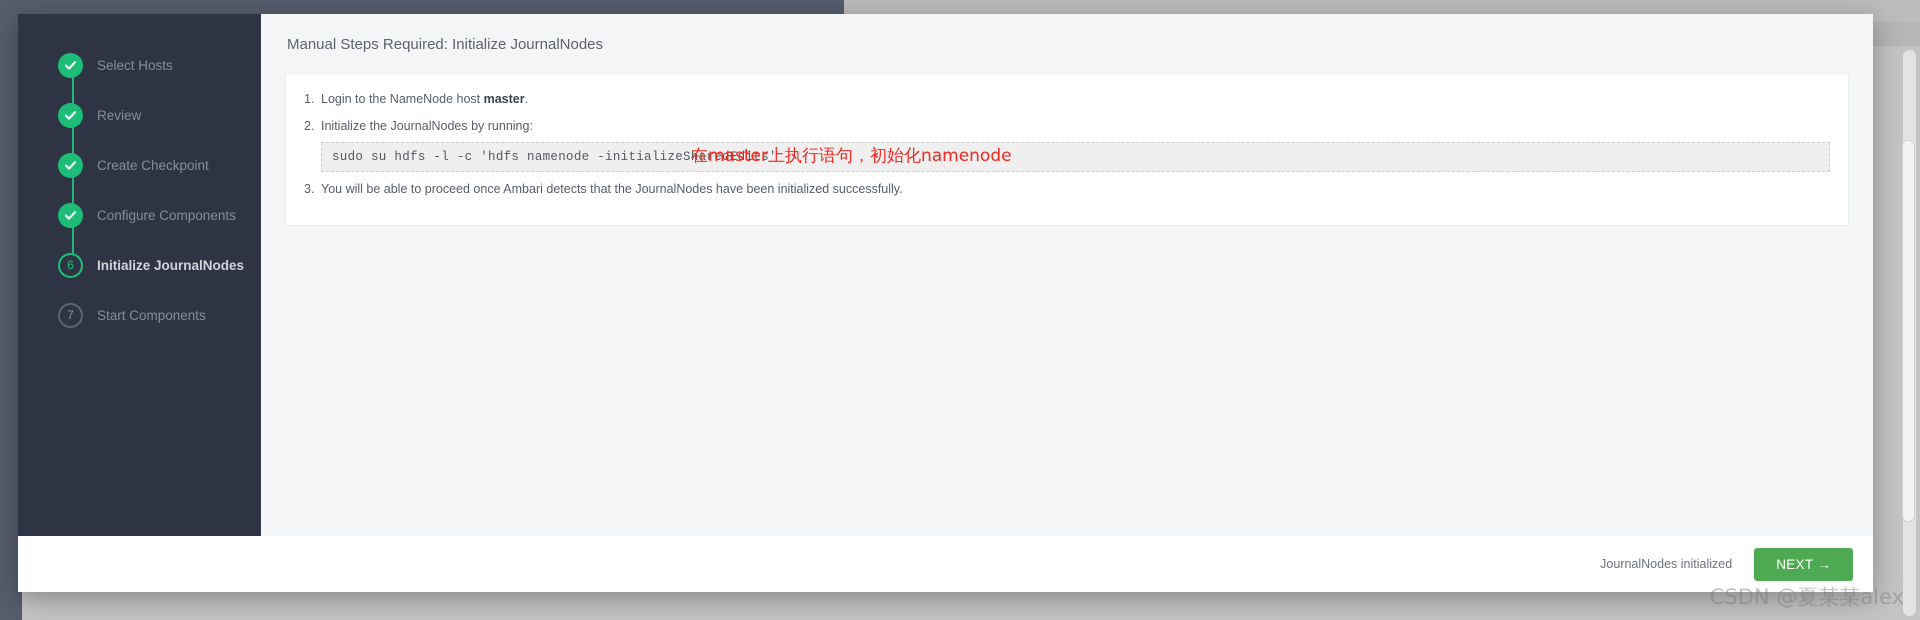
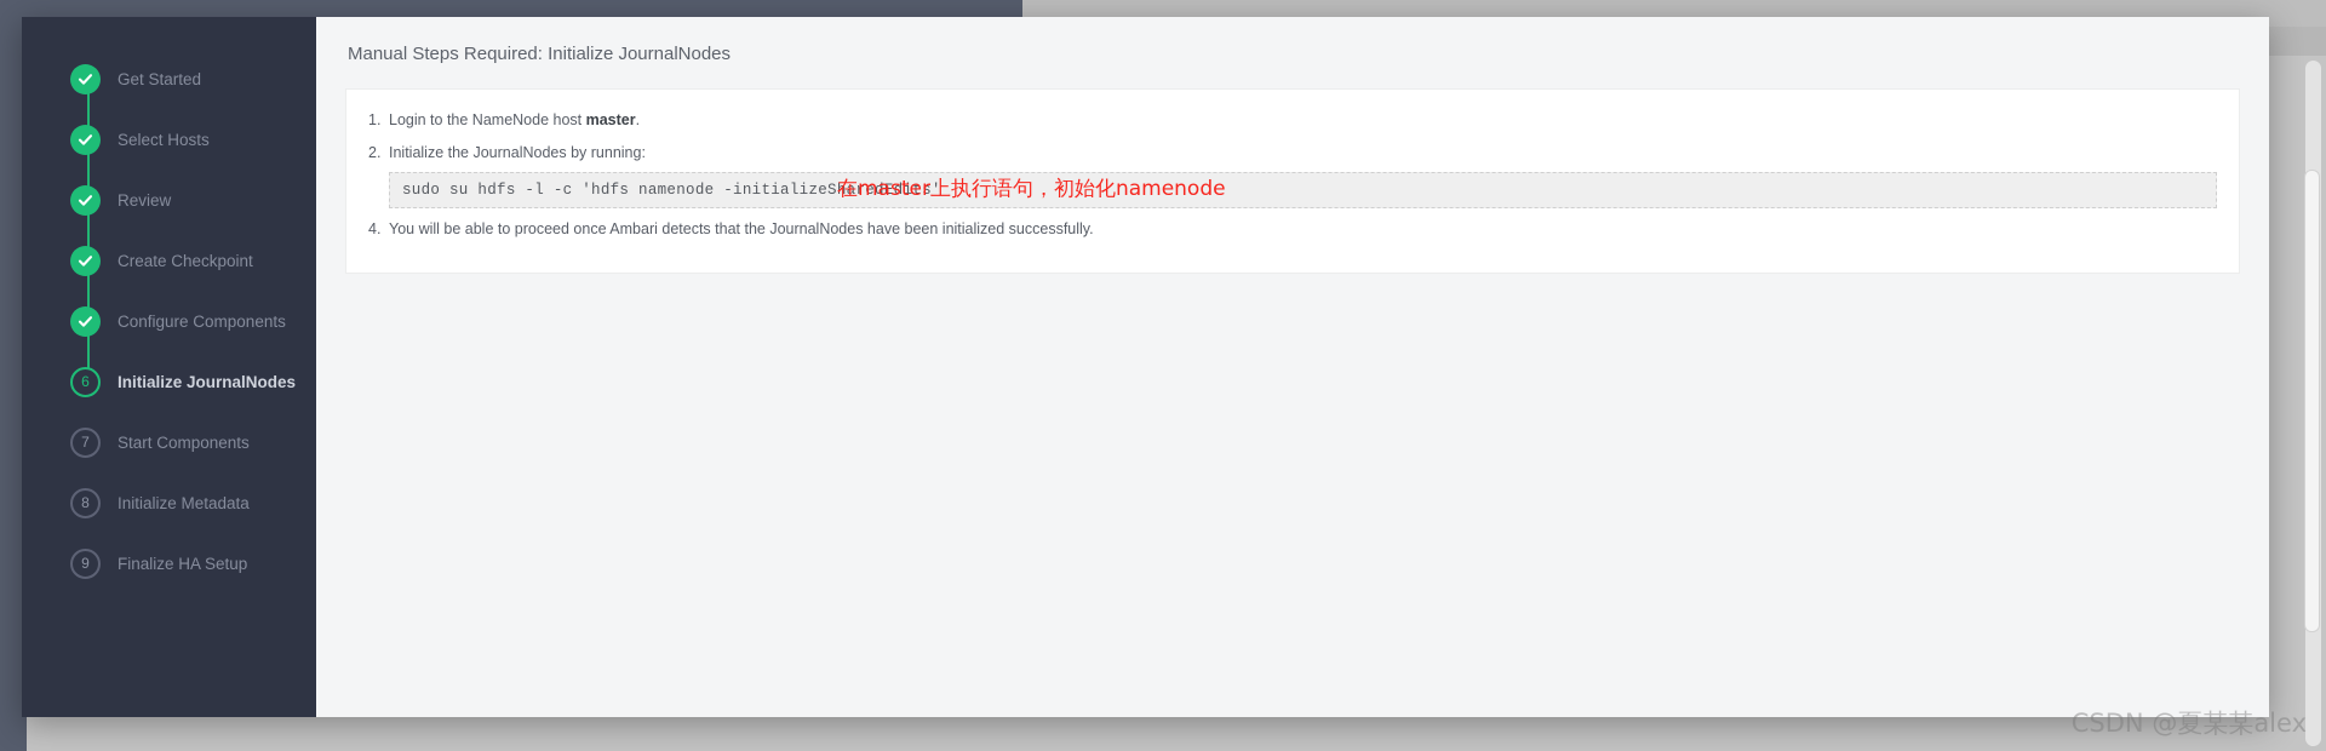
+ Get Started
  Select Hosts
  Review
  Create Checkpoint
  Configure Components
  6
  Initialize JournalNodes
  7
  Start Components
+ 8
+ Initialize Metadata
+ 9
+ Finalize HA Setup
  Manual Steps Required: Initialize JournalNodes
  1.
  Login to the NameNode host master.
  2.
  Initialize the JournalNodes by running:
  sudo su hdfs -l -c 'hdfs namenode -initializeSharedEdits'
  在master上执行语句，初始化namenode
- 3.
+ 4.
  You will be able to proceed once Ambari detects that the JournalNodes have been initialized successfully.
- JournalNodes initialized
- NEXT →
  CSDN @夏某某alex
